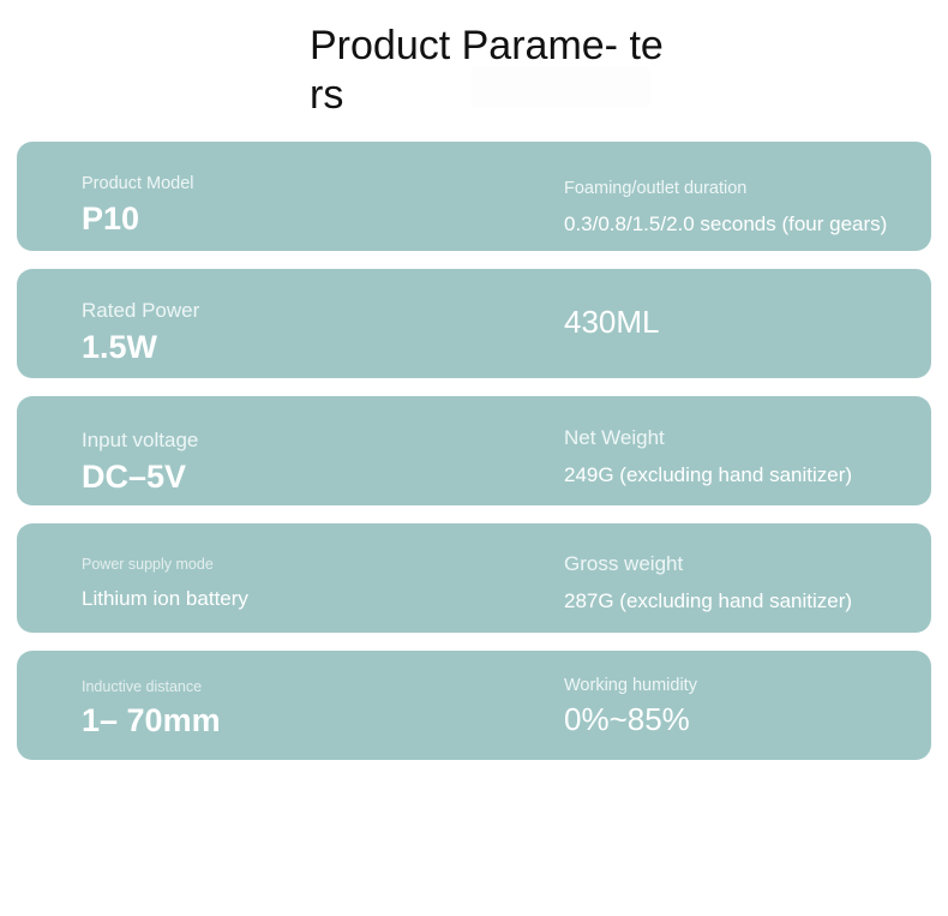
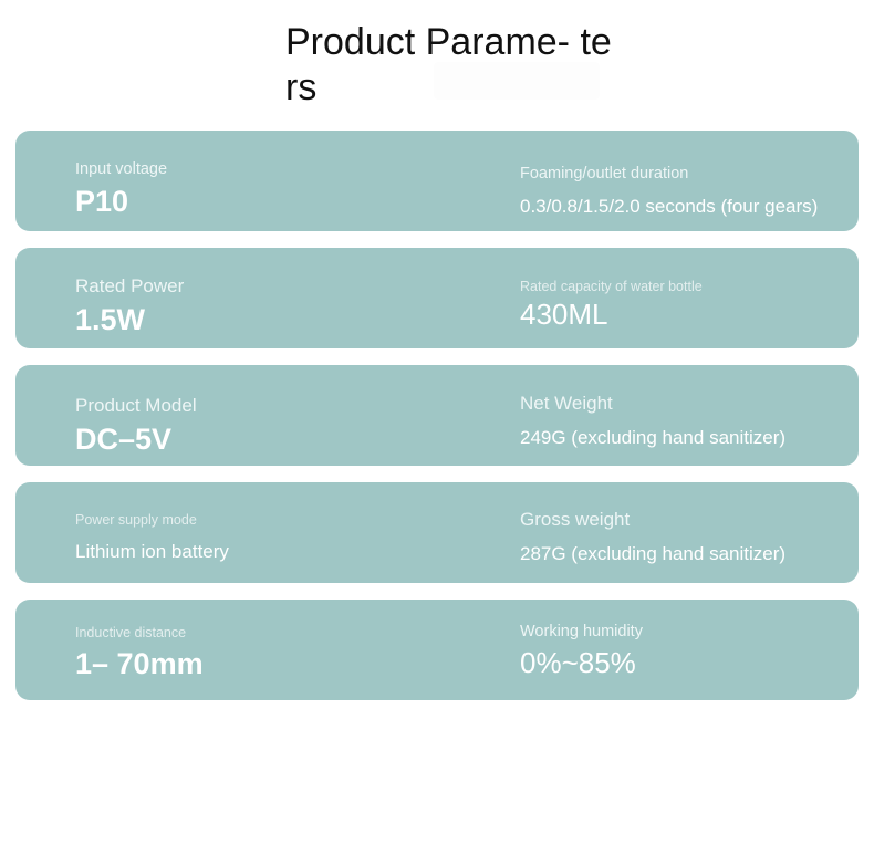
  Product Parame- ters
- Product Model
+ Input voltage
  P10
  Foaming/outlet duration
  0.3/0.8/1.5/2.0 seconds (four gears)
  Rated Power
  1.5W
+ Rated capacity of water bottle
  430ML
- Input voltage
+ Product Model
  DC–5V
  Net Weight
  249G (excluding hand sanitizer)
  Power supply mode
  Lithium ion battery
  Gross weight
  287G (excluding hand sanitizer)
  Inductive distance
  1– 70mm
  Working humidity
  0%~85%
